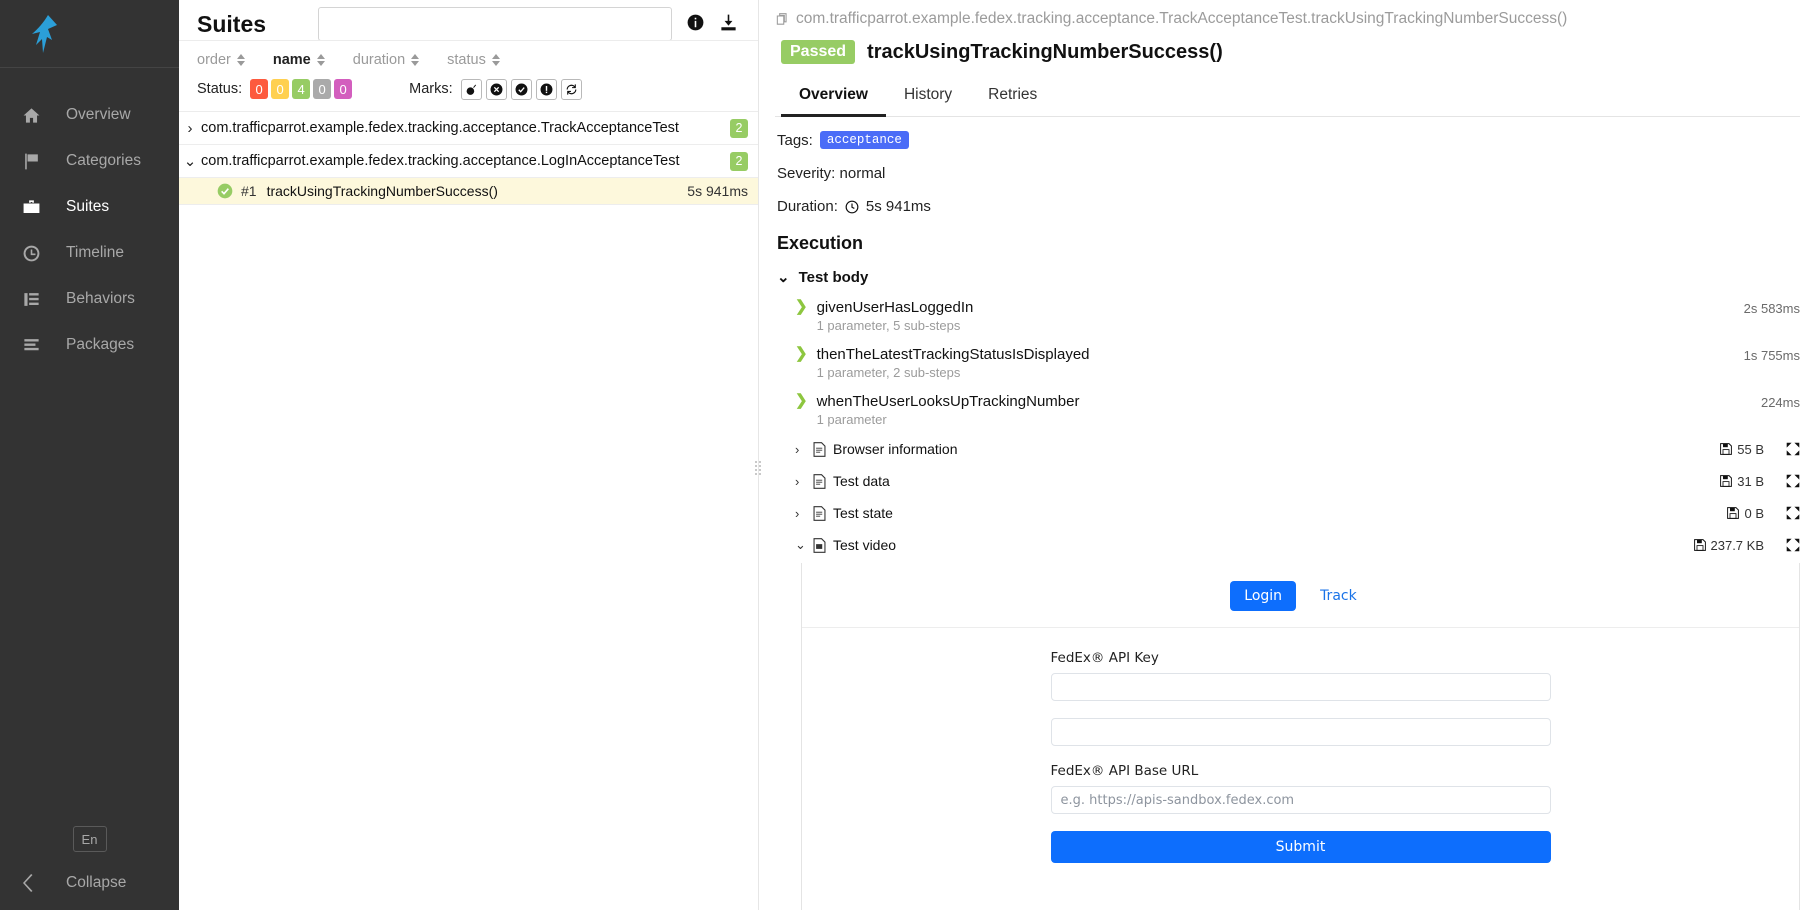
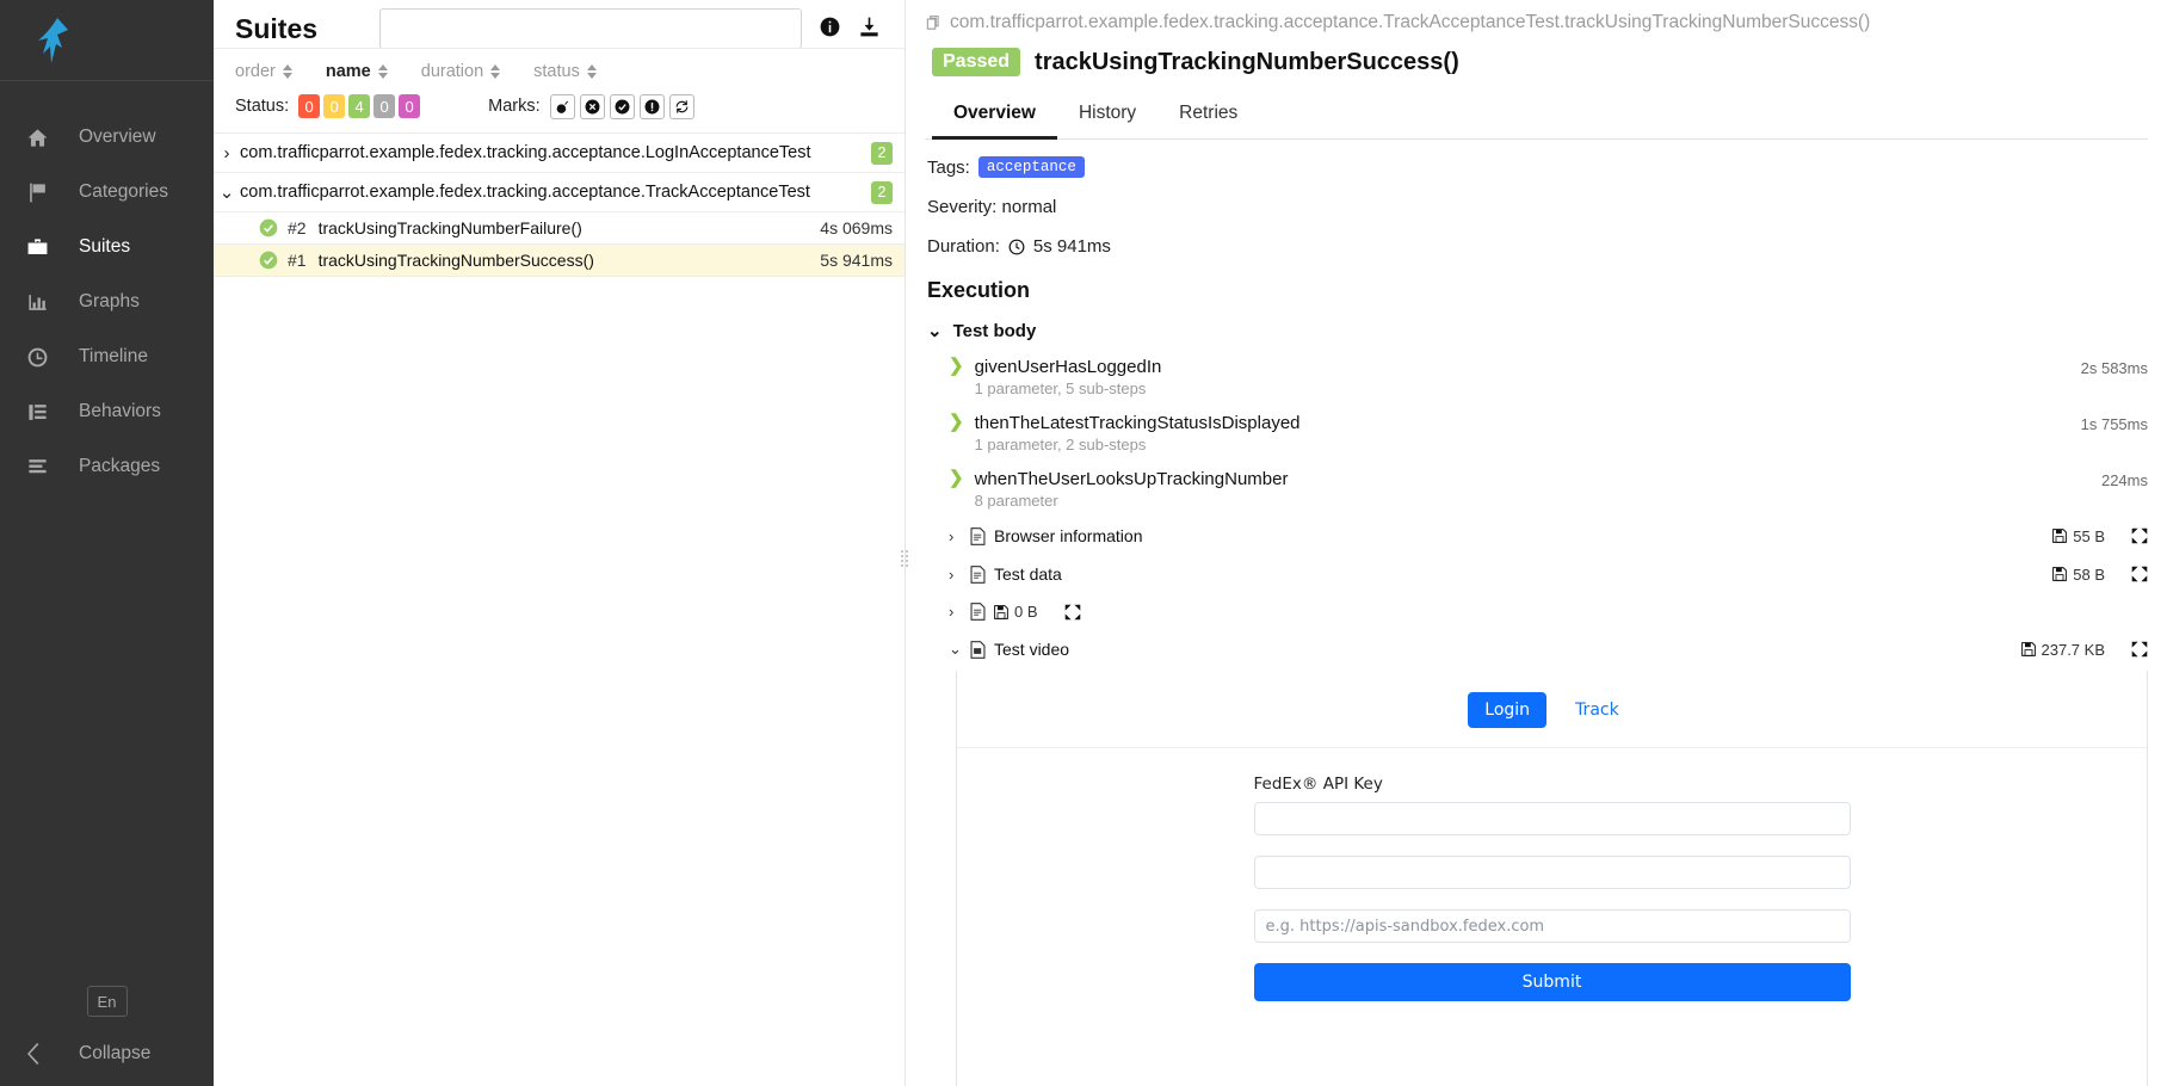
  Overview
  Categories
  Suites
+ Graphs
  Timeline
  Behaviors
  Packages
  En
  Collapse
  Suites
  order
  name
  duration
  status
  Status:
  0
  0
  4
  0
  0
  Marks:
  ›
- com.trafficparrot.example.fedex.tracking.acceptance.TrackAcceptanceTest
+ com.trafficparrot.example.fedex.tracking.acceptance.LogInAcceptanceTest
  2
  ⌄
- com.trafficparrot.example.fedex.tracking.acceptance.LogInAcceptanceTest
+ com.trafficparrot.example.fedex.tracking.acceptance.TrackAcceptanceTest
  2
+ #2
+ trackUsingTrackingNumberFailure()
+ 4s 069ms
  #1
  trackUsingTrackingNumberSuccess()
  5s 941ms
  com.trafficparrot.example.fedex.tracking.acceptance.TrackAcceptanceTest.trackUsingTrackingNumberSuccess()
  Passed
  trackUsingTrackingNumberSuccess()
  Overview
  History
  Retries
  Tags:
  acceptance
  Severity: normal
  Duration:
  5s 941ms
  Execution
  ⌄
  Test body
  ❯
  givenUserHasLoggedIn
  1 parameter, 5 sub-steps
  2s 583ms
  ❯
  thenTheLatestTrackingStatusIsDisplayed
  1 parameter, 2 sub-steps
  1s 755ms
  ❯
  whenTheUserLooksUpTrackingNumber
- 1 parameter
+ 8 parameter
  224ms
  ›
  Browser information
  55 B
  ›
  Test data
- 31 B
+ 58 B
  ›
- Test state
  0 B
  ⌄
  Test video
  237.7 KB
  Login
  Track
  FedEx® API Key
- FedEx® API Base URL
  e.g. https://apis-sandbox.fedex.com Submit
